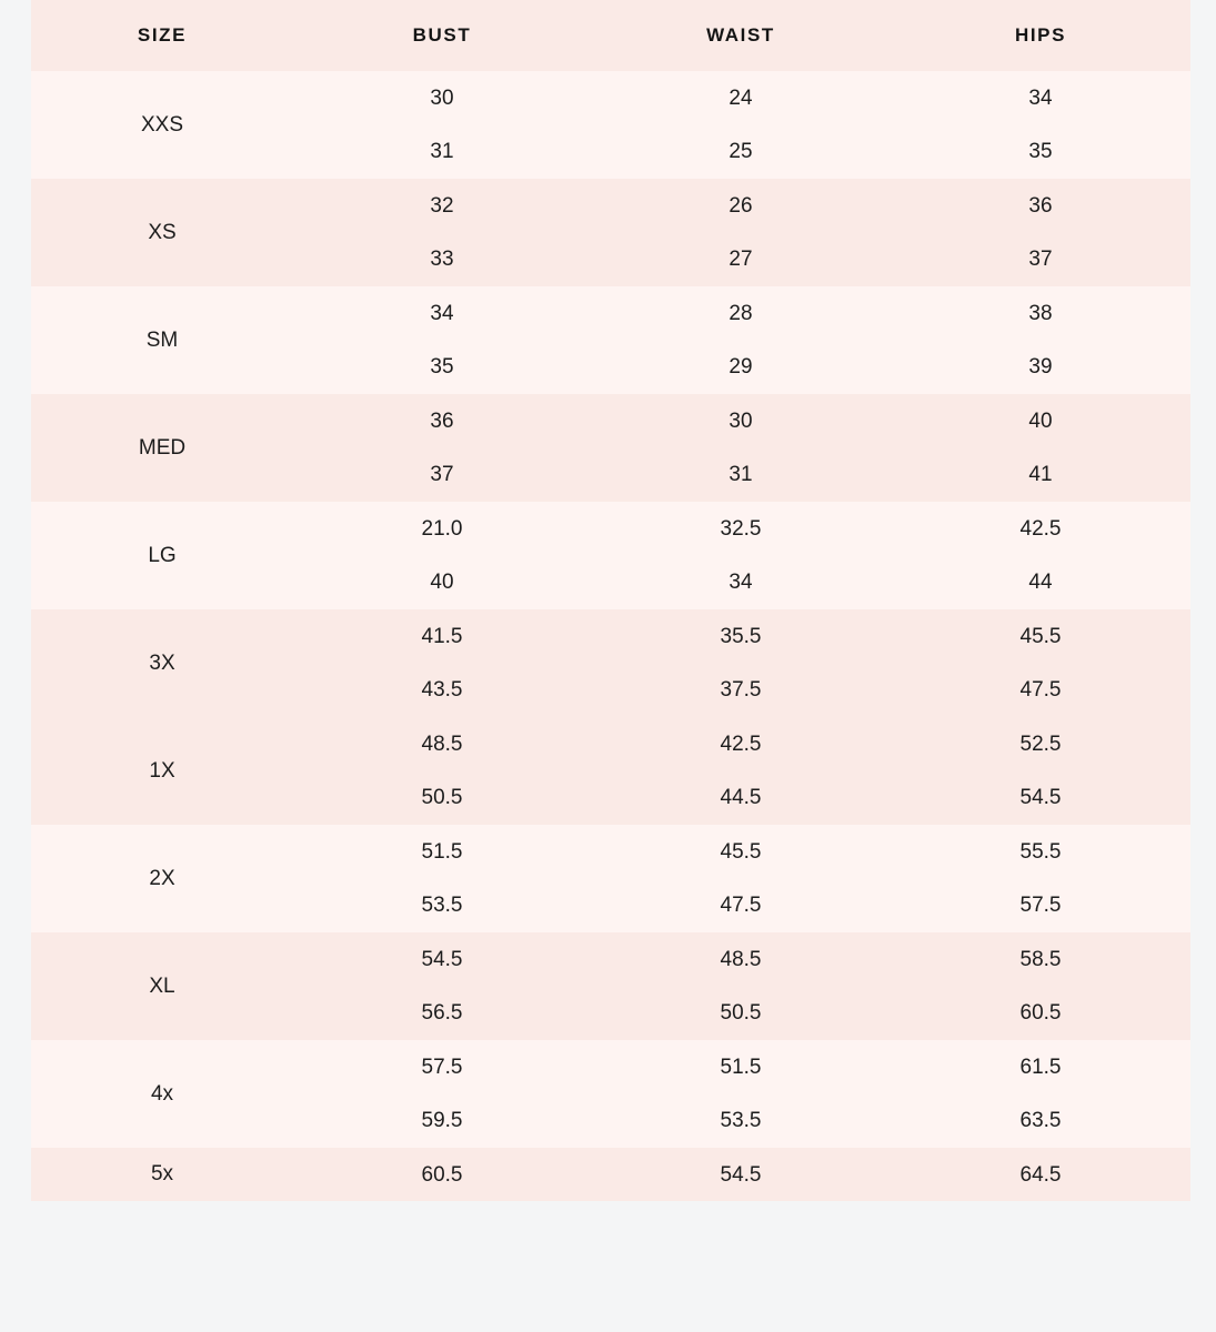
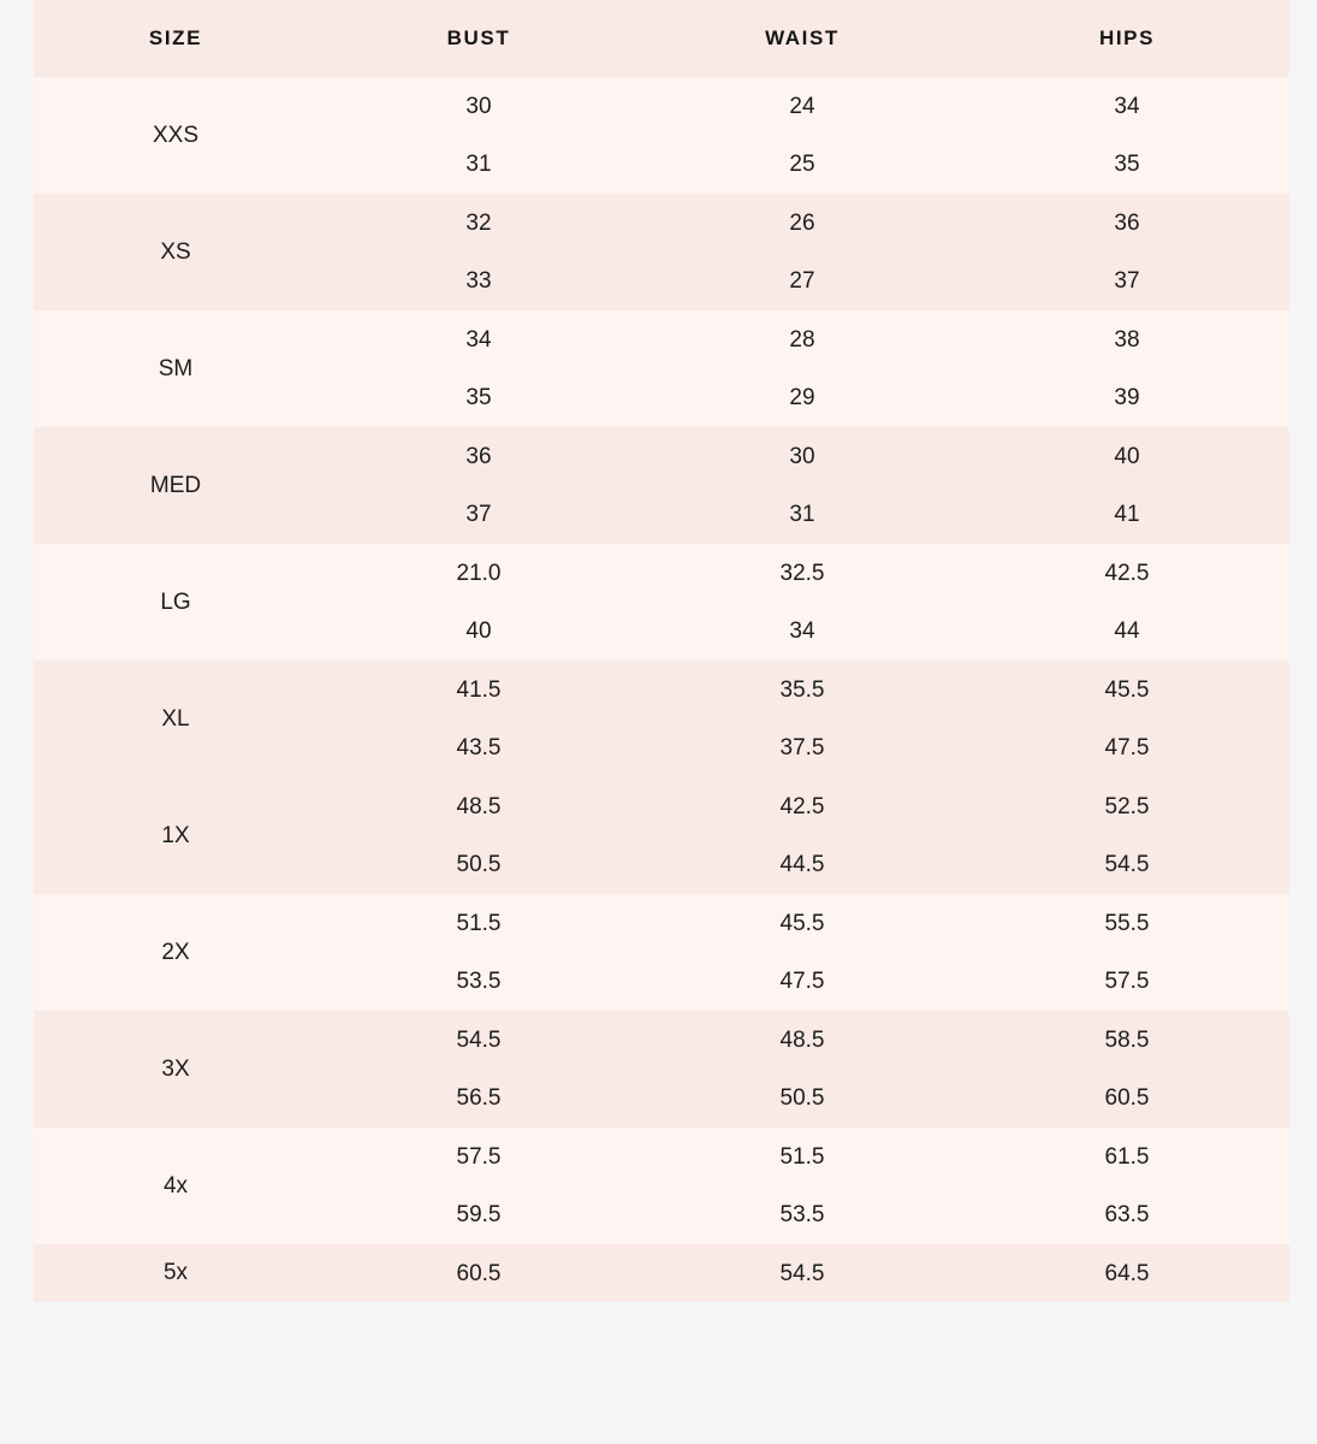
  SIZE	BUST	WAIST	HIPS
  XXS	3031	2425	3435
  XS	3233	2627	3637
  SM	3435	2829	3839
  MED	3637	3031	4041
  LG	21.040	32.534	42.544
- 3X	41.543.5	35.537.5	45.547.5
+ XL	41.543.5	35.537.5	45.547.5
  1X	48.550.5	42.544.5	52.554.5
  2X	51.553.5	45.547.5	55.557.5
- XL	54.556.5	48.550.5	58.560.5
+ 3X	54.556.5	48.550.5	58.560.5
  4x	57.559.5	51.553.5	61.563.5
  5x	60.5	54.5	64.5
